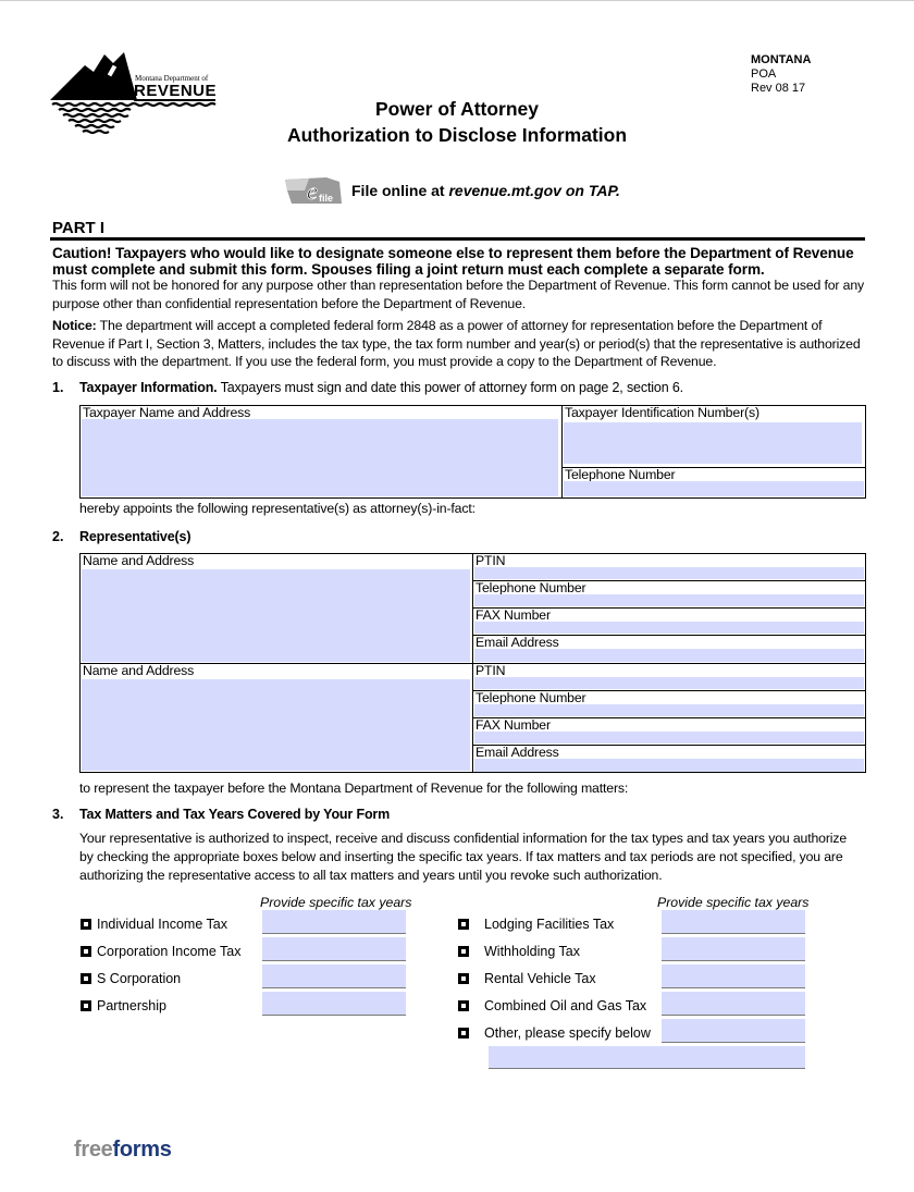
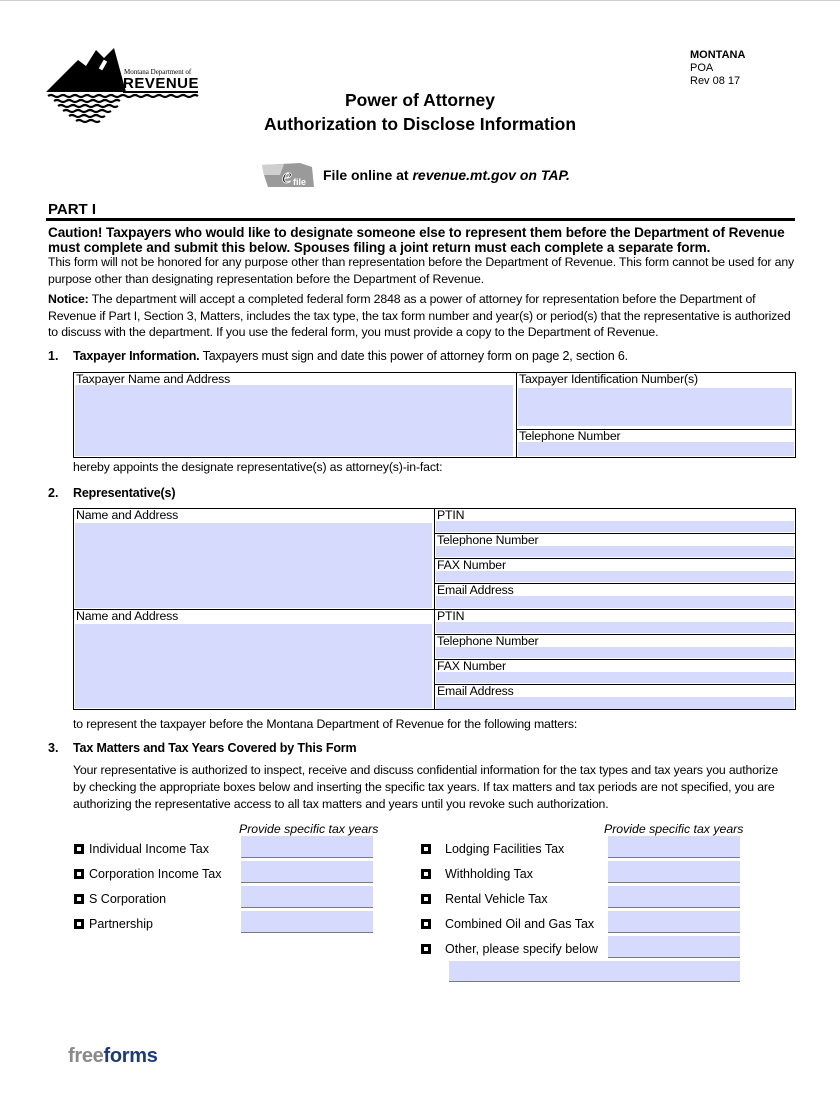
  Montana Department of
  REVENUE
  MONTANA
  POA
  Rev 08 17
  Power of Attorney
  Authorization to Disclose Information
  e
  file
  File online at revenue.mt.gov on TAP.
  PART I
- Caution! Taxpayers who would like to designate someone else to represent them before the Department of Revenue must complete and submit this form. Spouses filing a joint return must each complete a separate form.
+ Caution! Taxpayers who would like to designate someone else to represent them before the Department of Revenue must complete and submit this below. Spouses filing a joint return must each complete a separate form.
- This form will not be honored for any purpose other than representation before the Department of Revenue. This form cannot be used for any purpose other than confidential representation before the Department of Revenue.
+ This form will not be honored for any purpose other than representation before the Department of Revenue. This form cannot be used for any purpose other than designating representation before the Department of Revenue.
  Notice: The department will accept a completed federal form 2848 as a power of attorney for representation before the Department of Revenue if Part I, Section 3, Matters, includes the tax type, the tax form number and year(s) or period(s) that the representative is authorized to discuss with the department. If you use the federal form, you must provide a copy to the Department of Revenue.
  1.
  Taxpayer Information. Taxpayers must sign and date this power of attorney form on page 2, section 6.
  Taxpayer Name and Address
  Taxpayer Identification Number(s)
  Telephone Number
- hereby appoints the following representative(s) as attorney(s)-in-fact:
+ hereby appoints the designate representative(s) as attorney(s)-in-fact:
  2.
  Representative(s)
  Name and Address
  PTIN
  Telephone Number
  FAX Number
  Email Address
  Name and Address
  PTIN
  Telephone Number
  FAX Number
  Email Address
  to represent the taxpayer before the Montana Department of Revenue for the following matters:
  3.
- Tax Matters and Tax Years Covered by Your Form
+ Tax Matters and Tax Years Covered by This Form
  Your representative is authorized to inspect, receive and discuss confidential information for the tax types and tax years you authorize by checking the appropriate boxes below and inserting the specific tax years. If tax matters and tax periods are not specified, you are authorizing the representative access to all tax matters and years until you revoke such authorization.
  Provide specific tax years
  Provide specific tax years
  Individual Income Tax
  Corporation Income Tax
  S Corporation
  Partnership
  Lodging Facilities Tax
  Withholding Tax
  Rental Vehicle Tax
  Combined Oil and Gas Tax
  Other, please specify below
  freeforms
